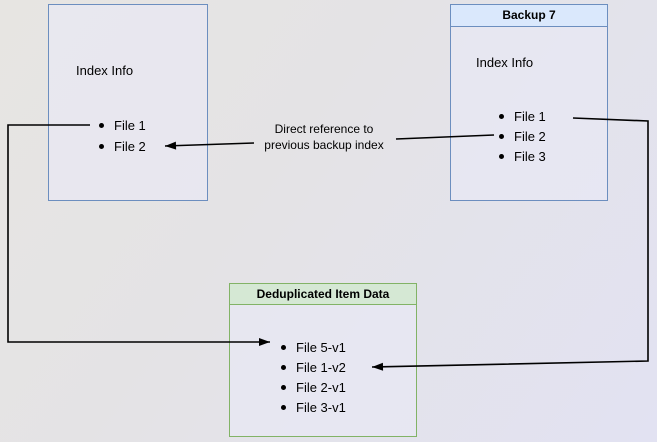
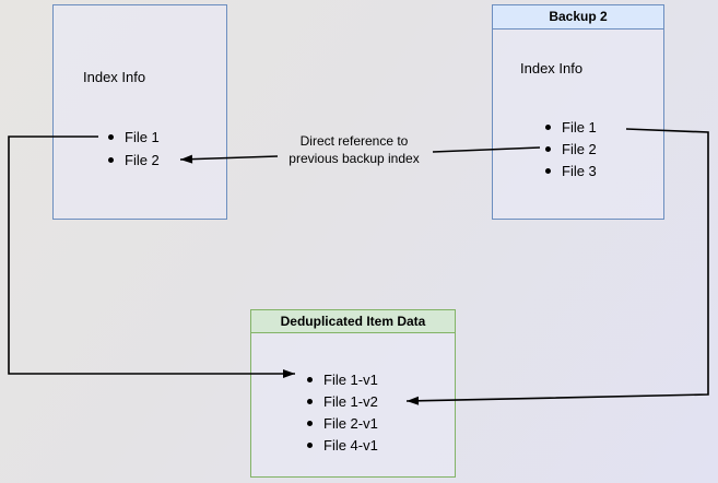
  Index Info
  File 1
  File 2
- Backup 7
+ Backup 2
  Index Info
  File 1
  File 2
  File 3
  Deduplicated Item Data
- File 5-v1
+ File 1-v1
  File 1-v2
  File 2-v1
- File 3-v1
+ File 4-v1
  Direct reference to
  previous backup index
